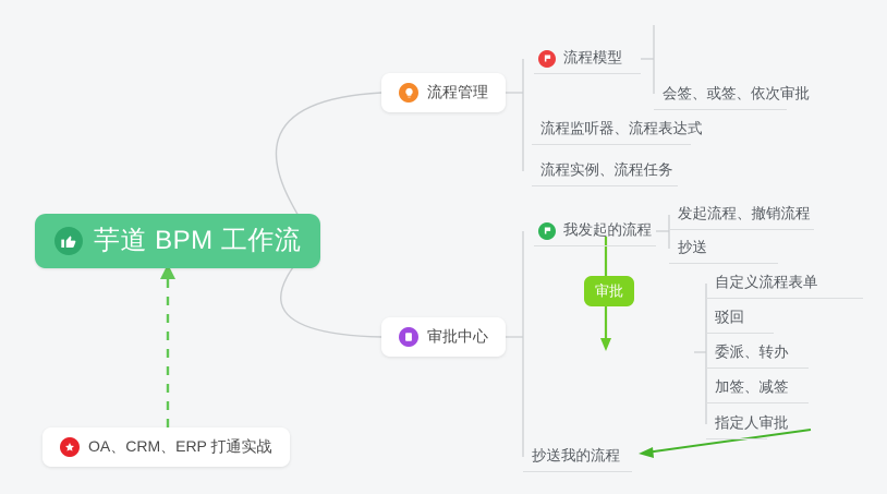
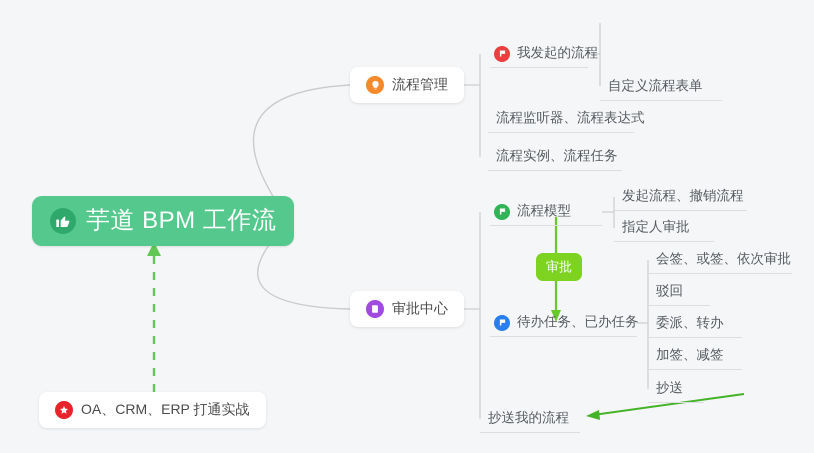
  芋道 BPM 工作流
  流程管理
- 流程模型
+ 我发起的流程
- 会签、或签、依次审批
+ 自定义流程表单
  流程监听器、流程表达式
  流程实例、流程任务
  审批中心
- 我发起的流程
+ 流程模型
  发起流程、撤销流程
- 抄送
+ 指定人审批
+ 待办任务、已办任务
- 自定义流程表单
+ 会签、或签、依次审批
  驳回
  委派、转办
  加签、减签
- 指定人审批
+ 抄送
  抄送我的流程
  审批
  OA、CRM、ERP 打通实战
